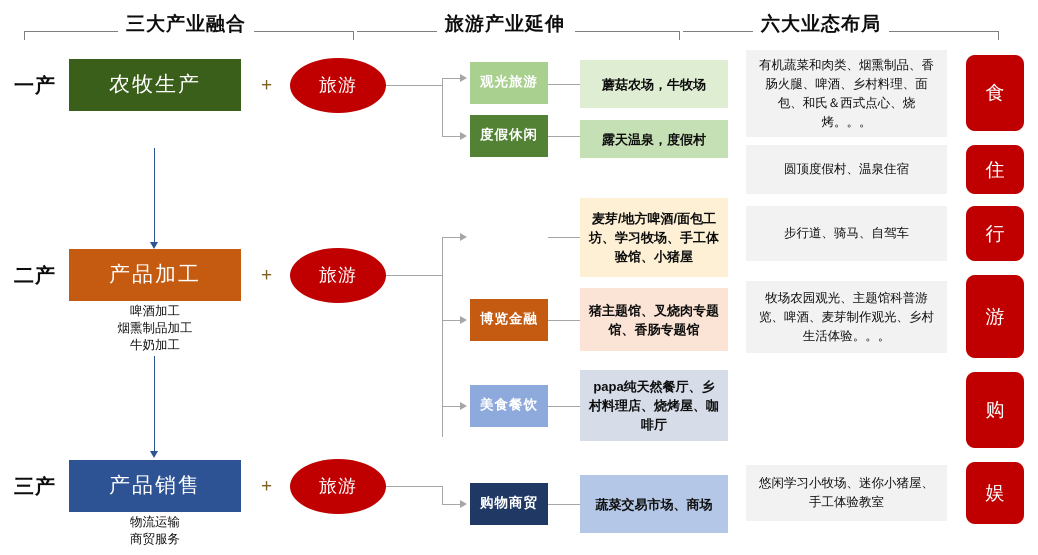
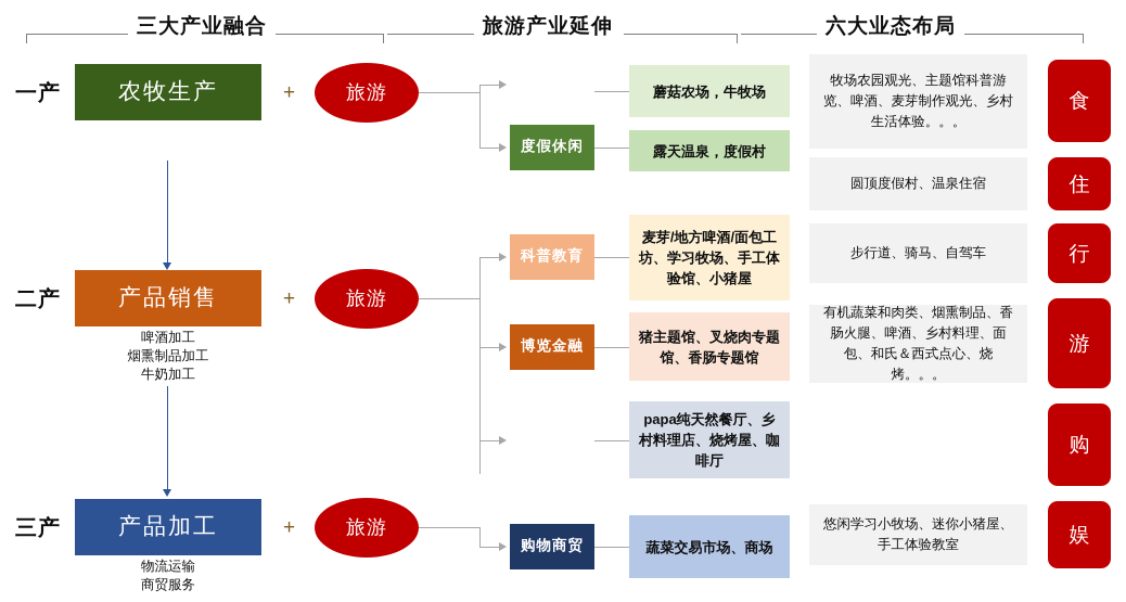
  三大产业融合
  旅游产业延伸
  六大业态布局
  一产
  农牧生产
  +
  旅游
- 观光旅游
  蘑菇农场，牛牧场
  度假休闲
  露天温泉，度假村
  二产
- 产品加工
+ 产品销售
  啤酒加工
  烟熏制品加工
  牛奶加工
  +
  旅游
+ 科普教育
  麦芽/地方啤酒/面包工坊、学习牧场、手工体验馆、小猪屋
  博览金融
  猪主题馆、叉烧肉专题馆、香肠专题馆
- 美食餐饮
  papa纯天然餐厅、乡村料理店、烧烤屋、咖啡厅
  三产
- 产品销售
+ 产品加工
  物流运输
  商贸服务
  +
  旅游
  购物商贸
  蔬菜交易市场、商场
- 有机蔬菜和肉类、烟熏制品、香肠火腿、啤酒、乡村料理、面包、和氏＆西式点心、烧烤。。。
+ 牧场农园观光、主题馆科普游览、啤酒、麦芽制作观光、乡村生活体验。。。
  食
  圆顶度假村、温泉住宿
  住
  步行道、骑马、自驾车
  行
- 牧场农园观光、主题馆科普游览、啤酒、麦芽制作观光、乡村生活体验。。。
+ 有机蔬菜和肉类、烟熏制品、香肠火腿、啤酒、乡村料理、面包、和氏＆西式点心、烧烤。。。
  游
  购
  悠闲学习小牧场、迷你小猪屋、手工体验教室
  娱
